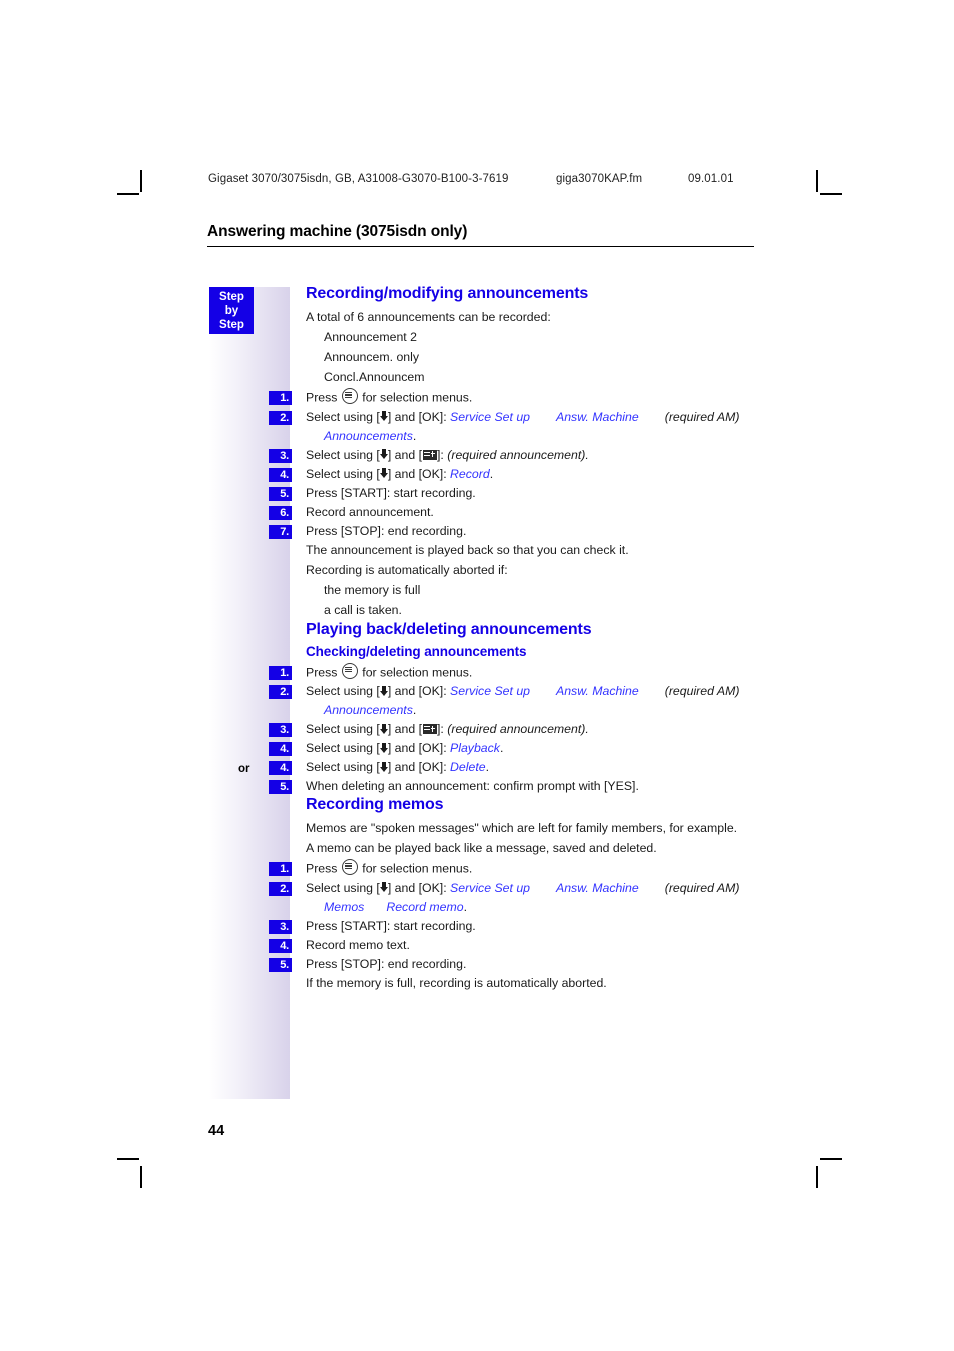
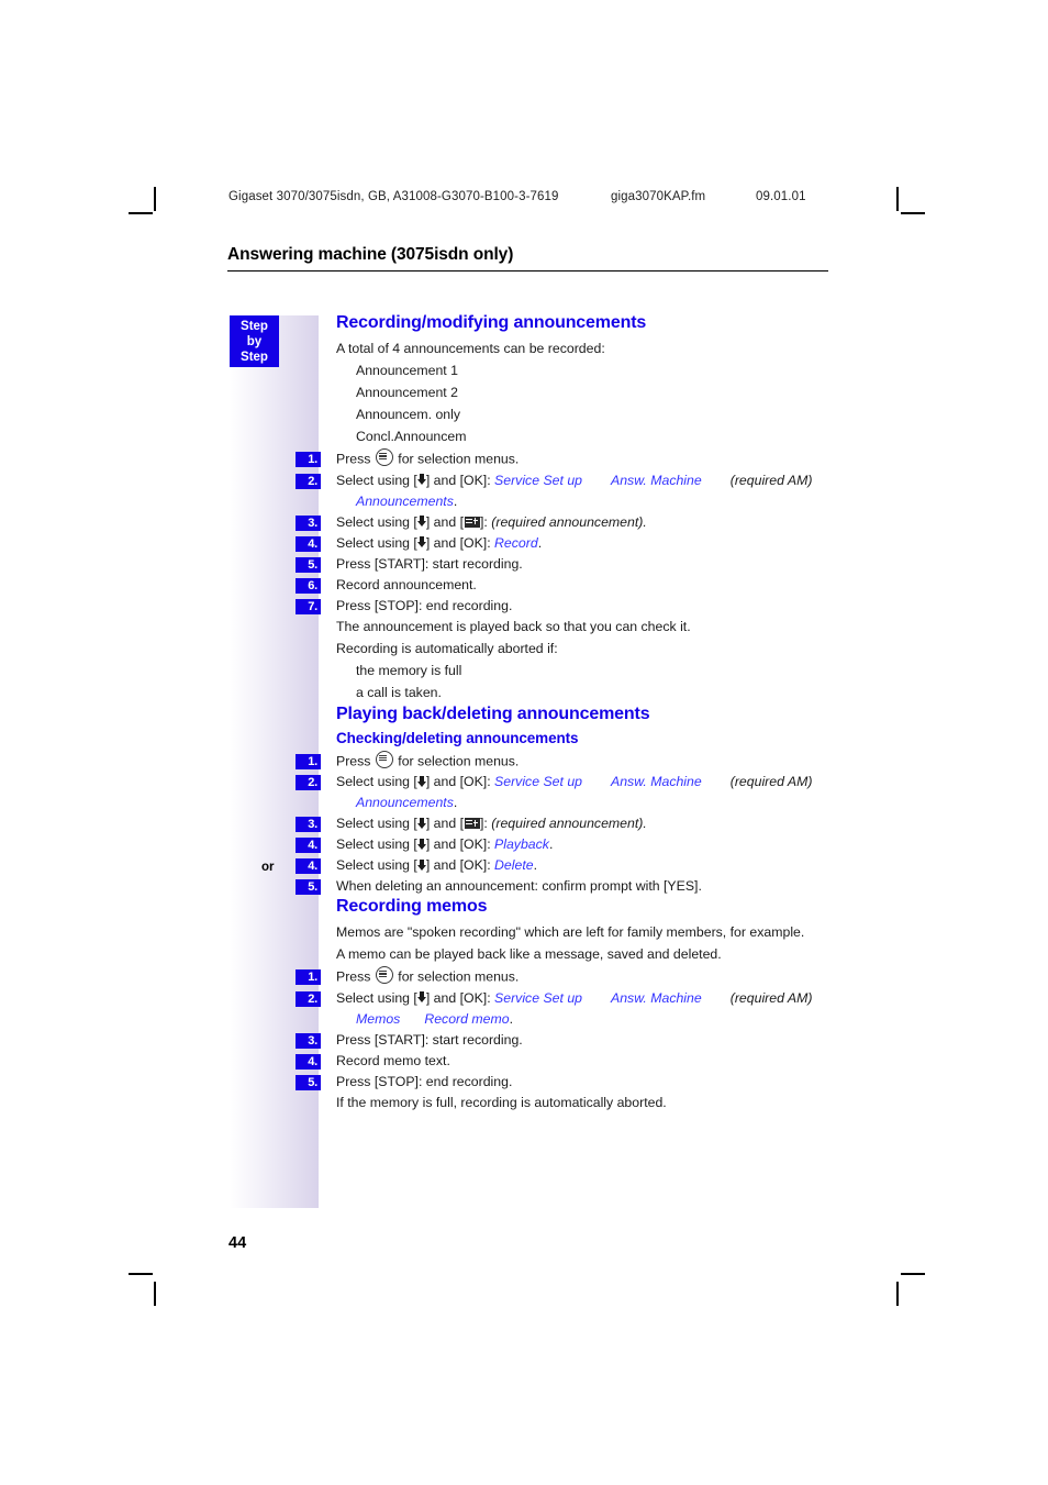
  Gigaset 3070/3075isdn, GB, A31008-G3070-B100-3-7619
  giga3070KAP.fm
  09.01.01
  Answering machine (3075isdn only)
  Step
  by
  Step
  Recording/modifying announcements
- A total of 6 announcements can be recorded:
+ A total of 4 announcements can be recorded:
+ Announcement 1
  Announcement 2
  Announcem. only
  Concl.Announcem
  1.
  Press for selection menus.
  2.
  Select using [ ] and [OK]: Service Set up Answ. Machine (required AM)
  Announcements.
  3.
  Select using [ ] and [ ]: (required announcement).
  4.
  Select using [ ] and [OK]: Record.
  5.
  Press [START]: start recording.
  6.
  Record announcement.
  7.
  Press [STOP]: end recording.
  The announcement is played back so that you can check it.
  Recording is automatically aborted if:
  the memory is full
  a call is taken.
  Playing back/deleting announcements
  Checking/deleting announcements
  1.
  Press for selection menus.
  2.
  Select using [ ] and [OK]: Service Set up Answ. Machine (required AM)
  Announcements.
  3.
  Select using [ ] and [ ]: (required announcement).
  4.
  Select using [ ] and [OK]: Playback.
  or
  4.
  Select using [ ] and [OK]: Delete.
  5.
  When deleting an announcement: confirm prompt with [YES].
  Recording memos
- Memos are "spoken messages" which are left for family members, for example.
+ Memos are "spoken recording" which are left for family members, for example.
  A memo can be played back like a message, saved and deleted.
  1.
  Press for selection menus.
  2.
  Select using [ ] and [OK]: Service Set up Answ. Machine (required AM)
  Memos Record memo.
  3.
  Press [START]: start recording.
  4.
  Record memo text.
  5.
  Press [STOP]: end recording.
  If the memory is full, recording is automatically aborted.
  44
